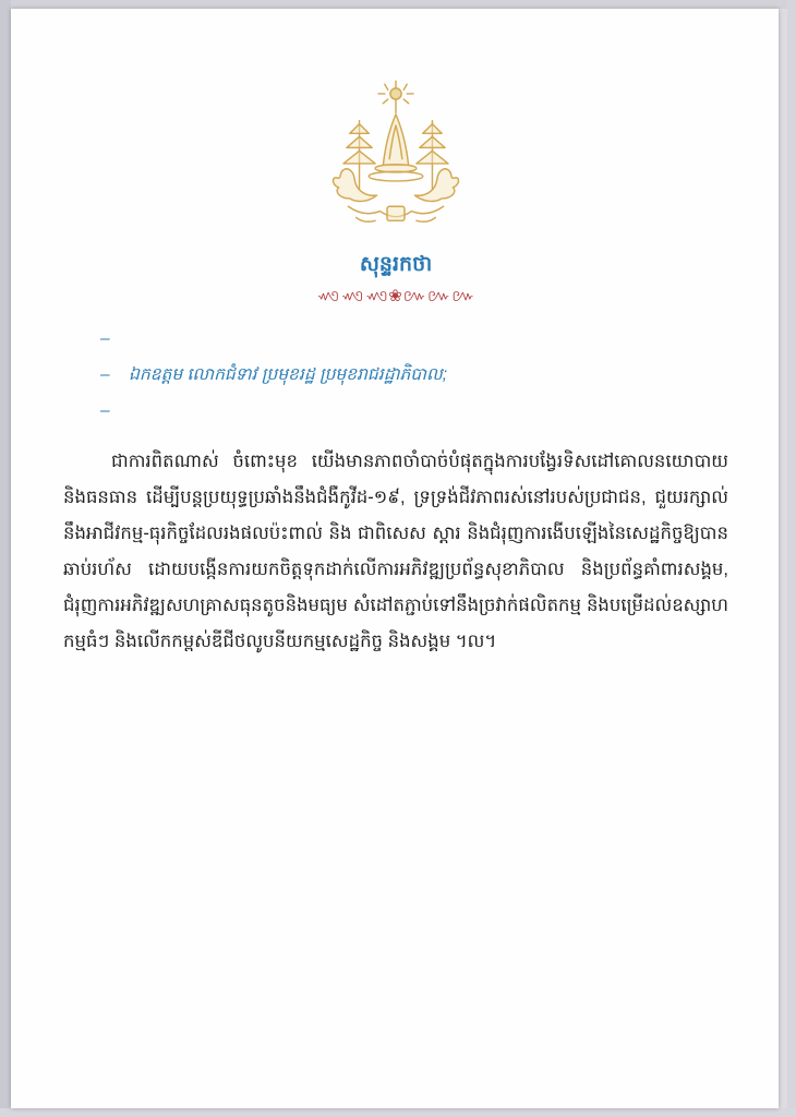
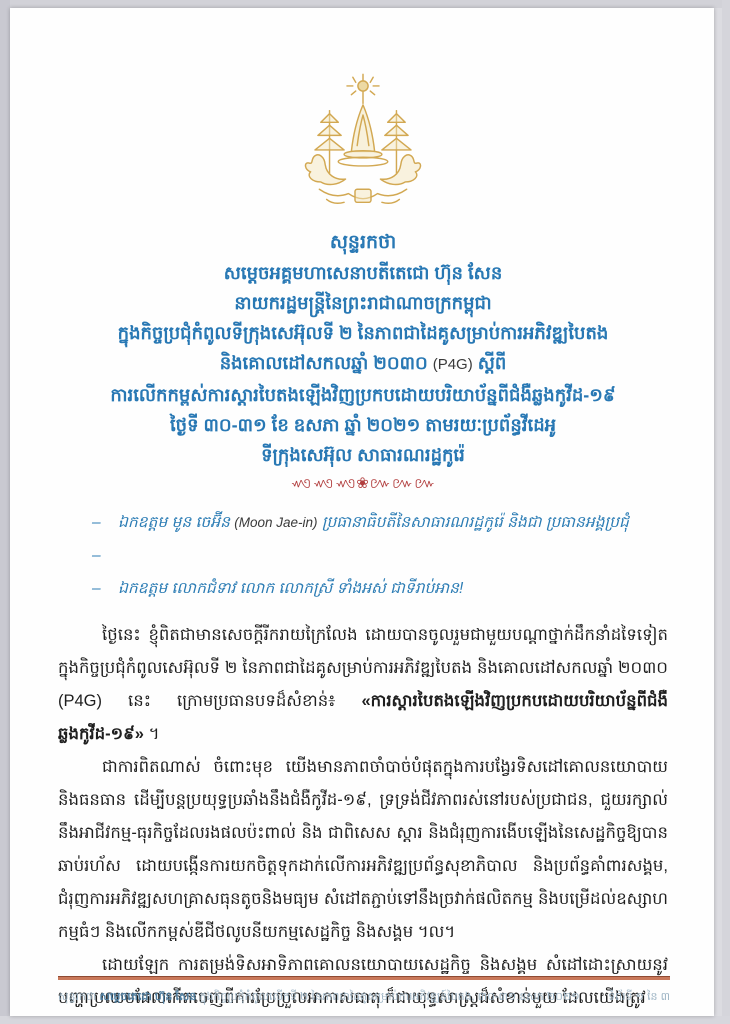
  សុន្ទរកថា
+ សម្ដេចអគ្គមហាសេនាបតីតេជោ ហ៊ុន សែន
+ នាយករដ្ឋមន្ត្រីនៃព្រះរាជាណាចក្រកម្ពុជា
+ ក្នុងកិច្ចប្រជុំកំពូលទីក្រុងសេអ៊ុលទី ២ នៃភាពជាដៃគូសម្រាប់ការអភិវឌ្ឍបៃតង
+ និងគោលដៅសកលឆ្នាំ ២០៣០ (P4G) ស្ដីពី
+ ការលើកកម្ពស់ការស្ដារបៃតងឡើងវិញប្រកបដោយបរិយាប័ន្នពីជំងឺឆ្លងកូវីដ-១៩
+ ថ្ងៃទី ៣០-៣១ ខែ ឧសភា ឆ្នាំ ២០២១ តាមរយៈប្រព័ន្ធវីដេអូ
+ ទីក្រុងសេអ៊ុល សាធារណរដ្ឋកូរ៉េ
  –
+ ឯកឧត្តម មូន ចេអ៊ីន (Moon Jae-in) ប្រធានាធិបតីនៃសាធារណរដ្ឋកូរ៉េ និងជា ប្រធានអង្គប្រជុំ
  –
- ឯកឧត្តម លោកជំទាវ ប្រមុខរដ្ឋ ប្រមុខរាជរដ្ឋាភិបាល;
  –
+ ឯកឧត្តម លោកជំទាវ លោក លោកស្រី ទាំងអស់ ជាទីរាប់អាន!
+ ថ្ងៃនេះ ខ្ញុំពិតជាមានសេចក្ដីរីករាយក្រៃលែង ដោយបានចូលរួមជាមួយបណ្ដាថ្នាក់ដឹកនាំដទៃទៀត ក្នុងកិច្ចប្រជុំកំពូលសេអ៊ុលទី ២ នៃភាពជាដៃគូសម្រាប់ការអភិវឌ្ឍបៃតង និងគោលដៅសកលឆ្នាំ ២០៣០ (P4G) នេះ ក្រោមប្រធានបទដ៏សំខាន់៖ «ការស្ដារបៃតងឡើងវិញប្រកបដោយបរិយាប័ន្នពីជំងឺឆ្លងកូវីដ-១៩» ។
  ជាការពិតណាស់ ចំពោះមុខ យើងមានភាពចាំបាច់បំផុតក្នុងការបង្វែរទិសដៅគោលនយោបាយ និងធនធាន ដើម្បីបន្តប្រយុទ្ធប្រឆាំងនឹងជំងឺកូវីដ-១៩, ទ្រទ្រង់ជីវភាពរស់នៅរបស់ប្រជាជន, ជួយរក្សាល់នឹងអាជីវកម្ម-ធុរកិច្ចដែលរងផលប៉ះពាល់ និង ជាពិសេស ស្ដារ និងជំរុញការងើបឡើងនៃសេដ្ឋកិច្ចឱ្យបានឆាប់រហ័ស ដោយបង្កើនការយកចិត្តទុកដាក់លើការអភិវឌ្ឍប្រព័ន្ធសុខាភិបាល និងប្រព័ន្ធគាំពារសង្គម, ជំរុញការអភិវឌ្ឍសហគ្រាសធុនតូចនិងមធ្យម សំដៅតភ្ជាប់ទៅនឹងច្រវាក់ផលិតកម្ម និងបម្រើដល់ឧស្សាហកម្មធំៗ និងលើកកម្ពស់ឌីជីថលូបនីយកម្មសេដ្ឋកិច្ច និងសង្គម ។ល។
+ ដោយឡែក ការតម្រង់ទិសអាទិភាពគោលនយោបាយសេដ្ឋកិច្ច និងសង្គម សំដៅដោះស្រាយនូវបញ្ហាប្រឈមដែលកើតចេញពីការប្រែប្រួលអាកាសធាតុ ក៏ជាយុទ្ធសាស្ត្រដ៏សំខាន់មួយ ដែលយើងត្រូវ
+ សុន្ទរកថា សម្ដេចតេជោ ហ៊ុន សែន ក្នុងកិច្ចប្រជុំកំពូលលើកទី ២ នៃភាពជាដៃគូសម្រាប់ការអភិវឌ្ឍន៍បៃតង, ៣០-៣១.ឧសភ.២០២១
+ ទំព័រទី ១ នៃ ៣
